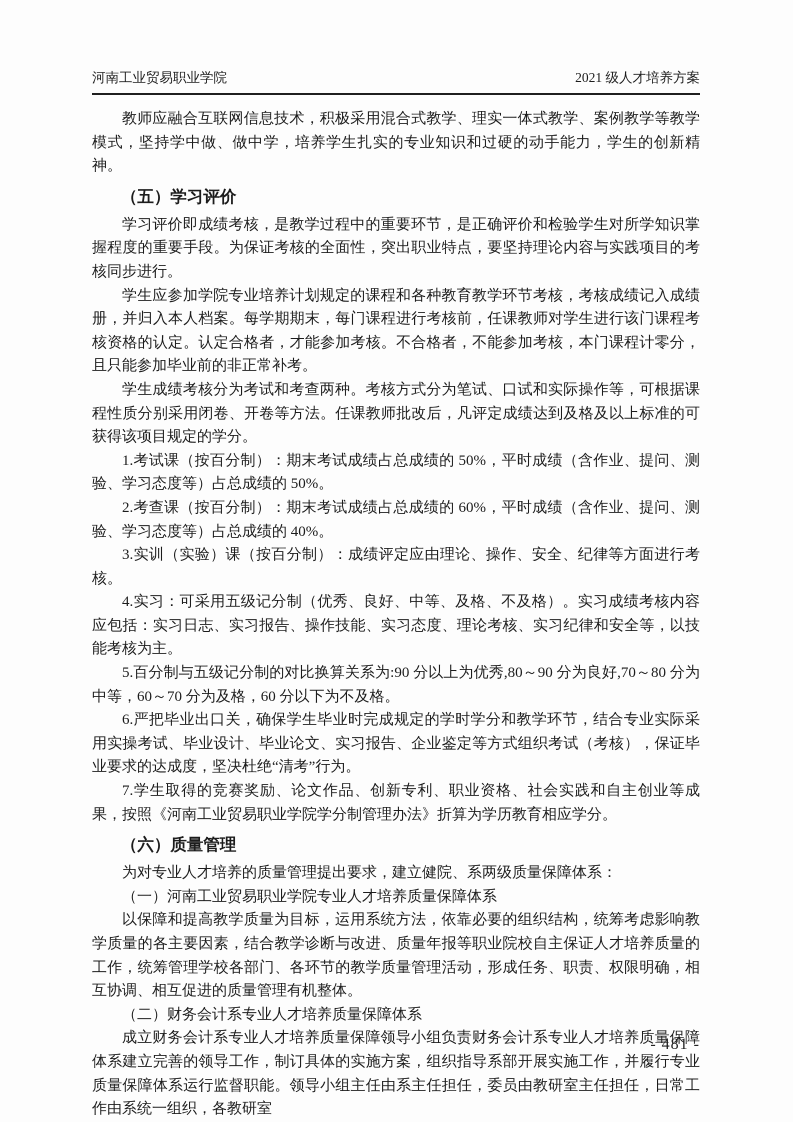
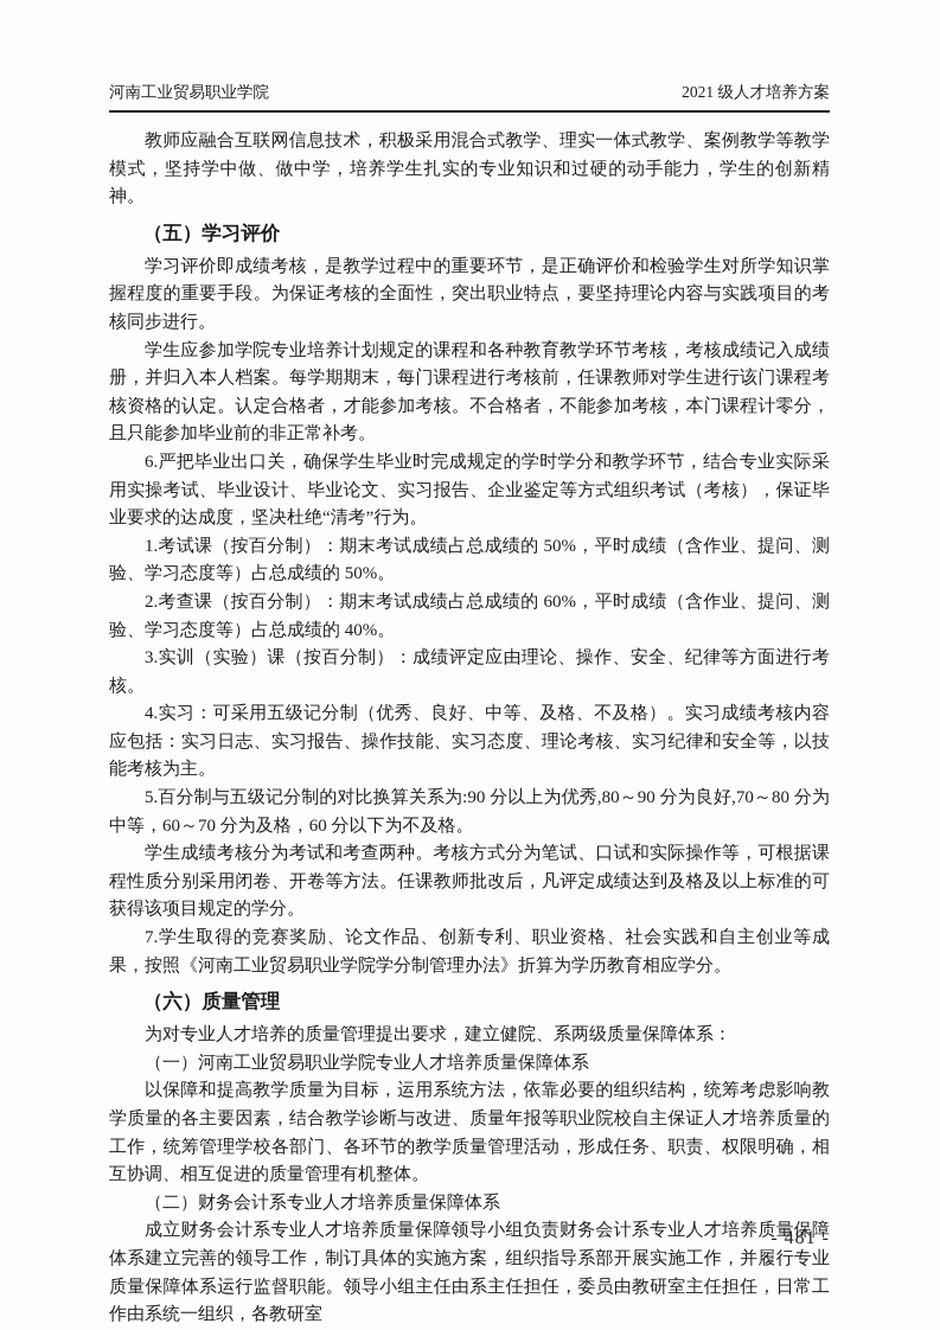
  河南工业贸易职业学院
  2021 级人才培养方案
  教师应融合互联网信息技术，积极采用混合式教学、理实一体式教学、案例教学等教学模式，坚持学中做、做中学，培养学生扎实的专业知识和过硬的动手能力，学生的创新精神。
  （五）学习评价
  学习评价即成绩考核，是教学过程中的重要环节，是正确评价和检验学生对所学知识掌握程度的重要手段。为保证考核的全面性，突出职业特点，要坚持理论内容与实践项目的考核同步进行。
  学生应参加学院专业培养计划规定的课程和各种教育教学环节考核，考核成绩记入成绩册，并归入本人档案。每学期期末，每门课程进行考核前，任课教师对学生进行该门课程考核资格的认定。认定合格者，才能参加考核。不合格者，不能参加考核，本门课程计零分，且只能参加毕业前的非正常补考。
- 学生成绩考核分为考试和考查两种。考核方式分为笔试、口试和实际操作等，可根据课程性质分别采用闭卷、开卷等方法。任课教师批改后，凡评定成绩达到及格及以上标准的可获得该项目规定的学分。
+ 6.严把毕业出口关，确保学生毕业时完成规定的学时学分和教学环节，结合专业实际采用实操考试、毕业设计、毕业论文、实习报告、企业鉴定等方式组织考试（考核），保证毕业要求的达成度，坚决杜绝“清考”行为。
  1.考试课（按百分制）：期末考试成绩占总成绩的 50%，平时成绩（含作业、提问、测验、学习态度等）占总成绩的 50%。
  2.考查课（按百分制）：期末考试成绩占总成绩的 60%，平时成绩（含作业、提问、测验、学习态度等）占总成绩的 40%。
  3.实训（实验）课（按百分制）：成绩评定应由理论、操作、安全、纪律等方面进行考核。
  4.实习：可采用五级记分制（优秀、良好、中等、及格、不及格）。实习成绩考核内容应包括：实习日志、实习报告、操作技能、实习态度、理论考核、实习纪律和安全等，以技能考核为主。
  5.百分制与五级记分制的对比换算关系为:90 分以上为优秀,80～90 分为良好,70～80 分为中等，60～70 分为及格，60 分以下为不及格。
- 6.严把毕业出口关，确保学生毕业时完成规定的学时学分和教学环节，结合专业实际采用实操考试、毕业设计、毕业论文、实习报告、企业鉴定等方式组织考试（考核），保证毕业要求的达成度，坚决杜绝“清考”行为。
+ 学生成绩考核分为考试和考查两种。考核方式分为笔试、口试和实际操作等，可根据课程性质分别采用闭卷、开卷等方法。任课教师批改后，凡评定成绩达到及格及以上标准的可获得该项目规定的学分。
  7.学生取得的竞赛奖励、论文作品、创新专利、职业资格、社会实践和自主创业等成果，按照《河南工业贸易职业学院学分制管理办法》折算为学历教育相应学分。
  （六）质量管理
  为对专业人才培养的质量管理提出要求，建立健院、系两级质量保障体系：
  （一）河南工业贸易职业学院专业人才培养质量保障体系
  以保障和提高教学质量为目标，运用系统方法，依靠必要的组织结构，统筹考虑影响教学质量的各主要因素，结合教学诊断与改进、质量年报等职业院校自主保证人才培养质量的工作，统筹管理学校各部门、各环节的教学质量管理活动，形成任务、职责、权限明确，相互协调、相互促进的质量管理有机整体。
  （二）财务会计系专业人才培养质量保障体系
  成立财务会计系专业人才培养质量保障领导小组负责财务会计系专业人才培养质量保障体系建立完善的领导工作，制订具体的实施方案，组织指导系部开展实施工作，并履行专业质量保障体系运行监督职能。领导小组主任由系主任担任，委员由教研室主任担任，日常工作由系统一组织，各教研室
  - 481 -
